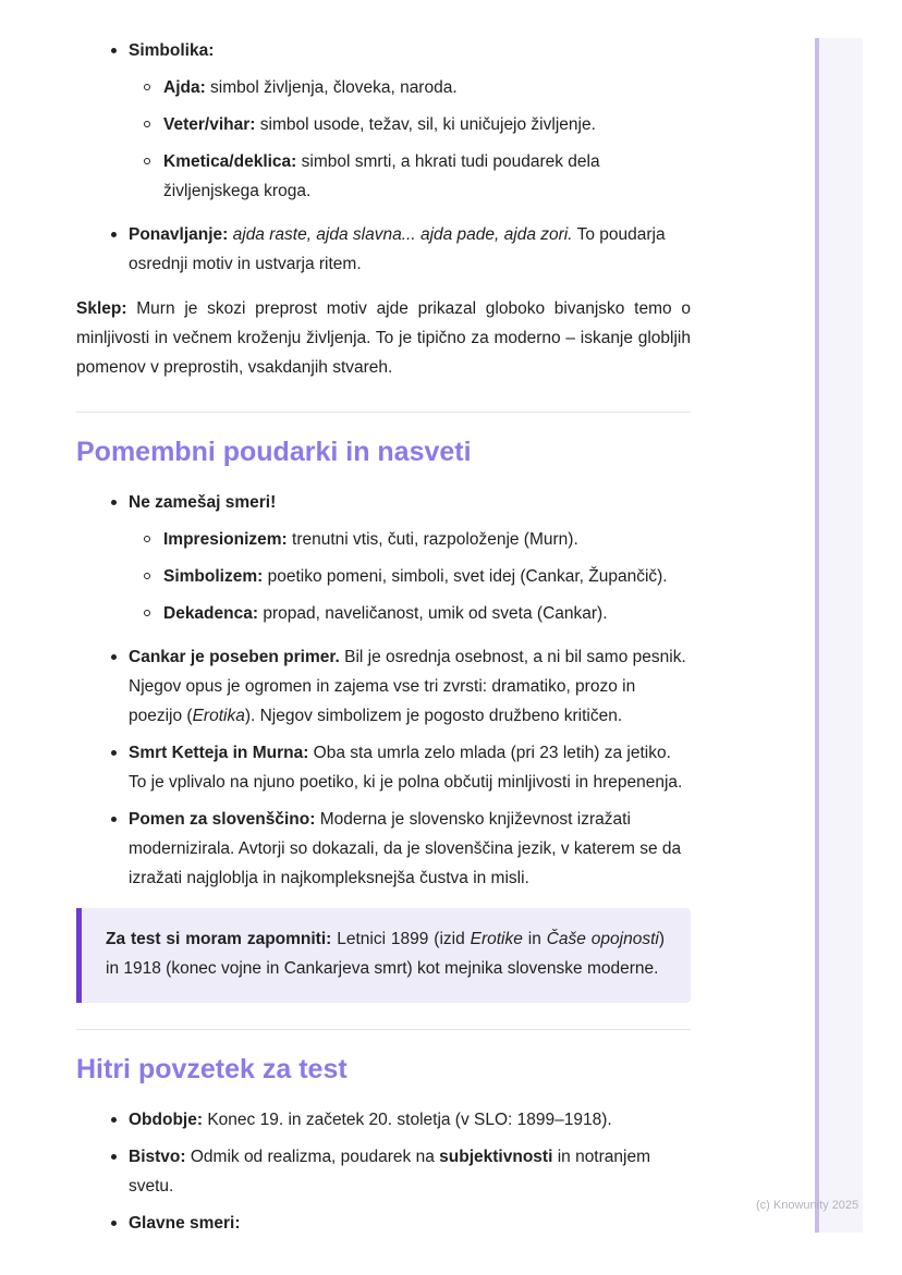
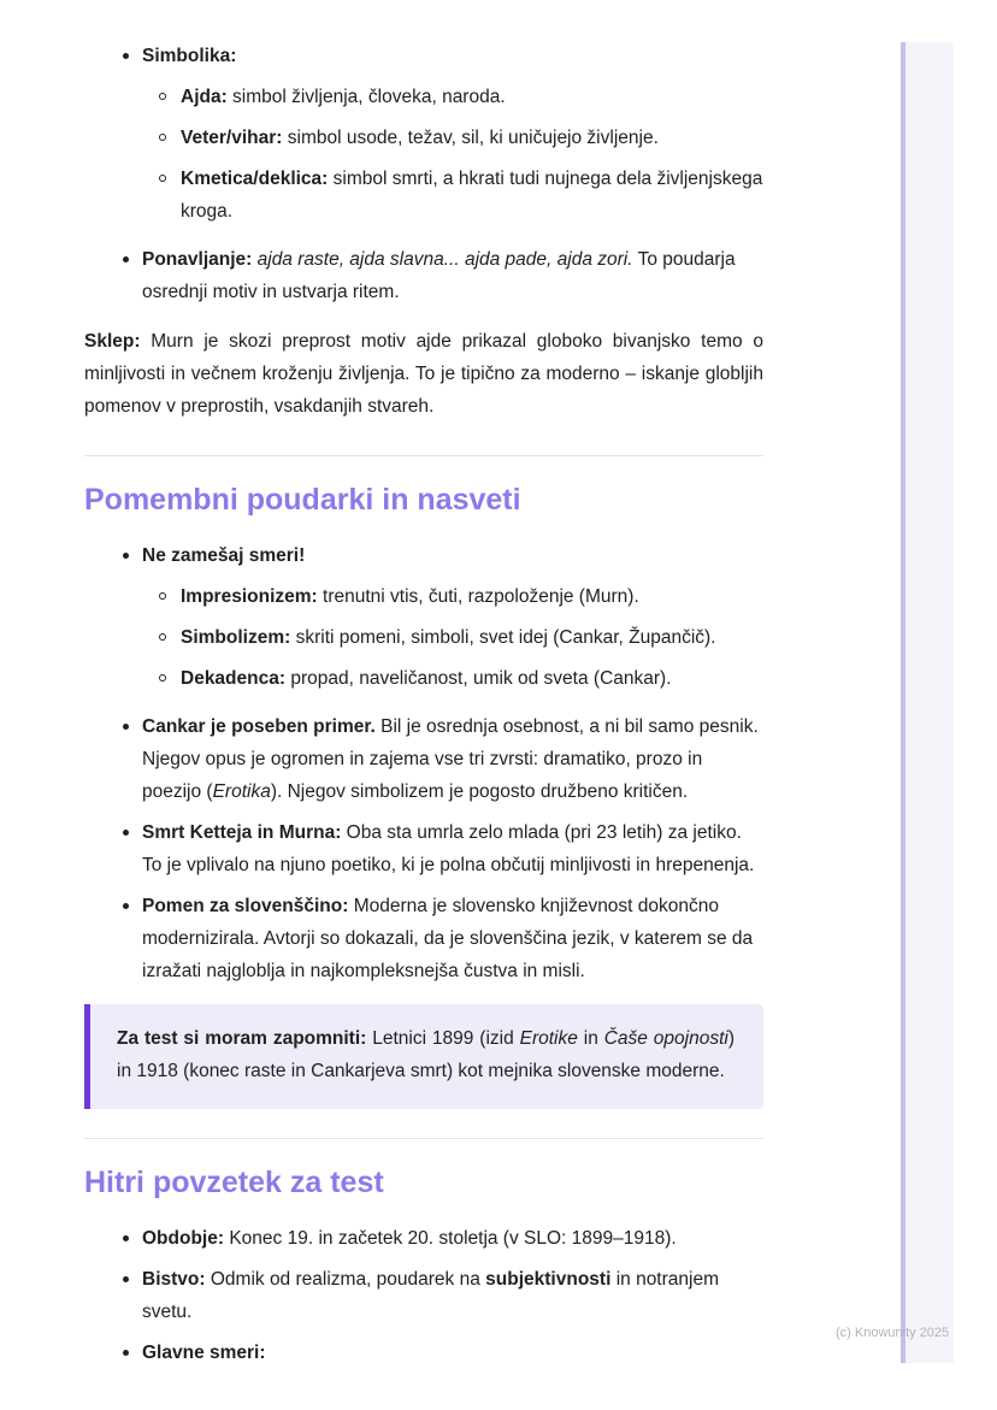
  Simbolika:
  Ajda: simbol življenja, človeka, naroda.
  Veter/vihar: simbol usode, težav, sil, ki uničujejo življenje.
- Kmetica/deklica: simbol smrti, a hkrati tudi poudarek dela življenjskega kroga.
+ Kmetica/deklica: simbol smrti, a hkrati tudi nujnega dela življenjskega kroga.
  Ponavljanje: ajda raste, ajda slavna... ajda pade, ajda zori. To poudarja osrednji motiv in ustvarja ritem.
  Sklep: Murn je skozi preprost motiv ajde prikazal globoko bivanjsko temo o minljivosti in večnem kroženju življenja. To je tipično za moderno – iskanje globljih pomenov v preprostih, vsakdanjih stvareh.
  Pomembni poudarki in nasveti
  Ne zamešaj smeri!
  Impresionizem: trenutni vtis, čuti, razpoloženje (Murn).
- Simbolizem: poetiko pomeni, simboli, svet idej (Cankar, Župančič).
+ Simbolizem: skriti pomeni, simboli, svet idej (Cankar, Župančič).
  Dekadenca: propad, naveličanost, umik od sveta (Cankar).
  Cankar je poseben primer. Bil je osrednja osebnost, a ni bil samo pesnik. Njegov opus je ogromen in zajema vse tri zvrsti: dramatiko, prozo in poezijo (Erotika). Njegov simbolizem je pogosto družbeno kritičen.
  Smrt Ketteja in Murna: Oba sta umrla zelo mlada (pri 23 letih) za jetiko. To je vplivalo na njuno poetiko, ki je polna občutij minljivosti in hrepenenja.
- Pomen za slovenščino: Moderna je slovensko književnost izražati modernizirala. Avtorji so dokazali, da je slovenščina jezik, v katerem se da izražati najgloblja in najkompleksnejša čustva in misli.
+ Pomen za slovenščino: Moderna je slovensko književnost dokončno modernizirala. Avtorji so dokazali, da je slovenščina jezik, v katerem se da izražati najgloblja in najkompleksnejša čustva in misli.
- Za test si moram zapomniti: Letnici 1899 (izid Erotike in Čaše opojnosti) in 1918 (konec vojne in Cankarjeva smrt) kot mejnika slovenske moderne.
+ Za test si moram zapomniti: Letnici 1899 (izid Erotike in Čaše opojnosti) in 1918 (konec raste in Cankarjeva smrt) kot mejnika slovenske moderne.
  Hitri povzetek za test
  Obdobje: Konec 19. in začetek 20. stoletja (v SLO: 1899–1918).
  Bistvo: Odmik od realizma, poudarek na subjektivnosti in notranjem svetu.
  Glavne smeri:
  (c) Knowunity 2025
